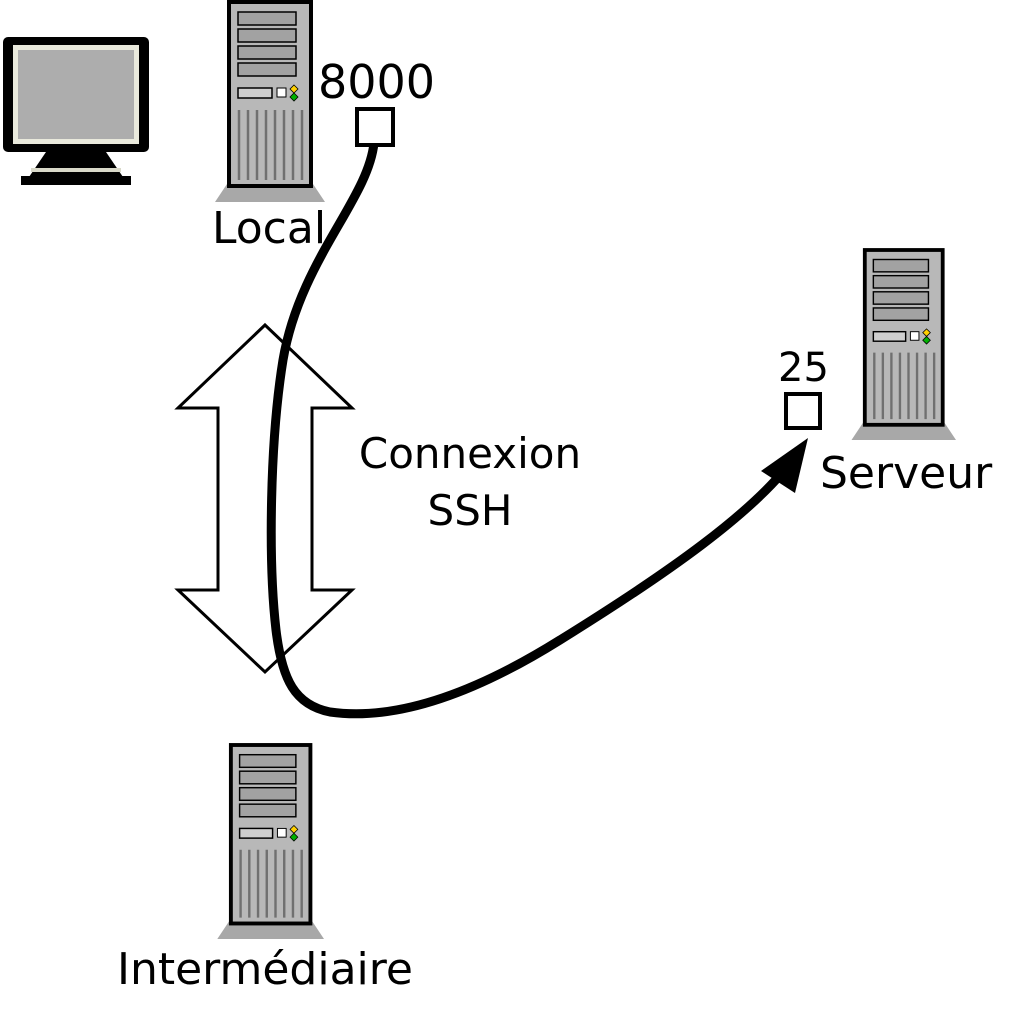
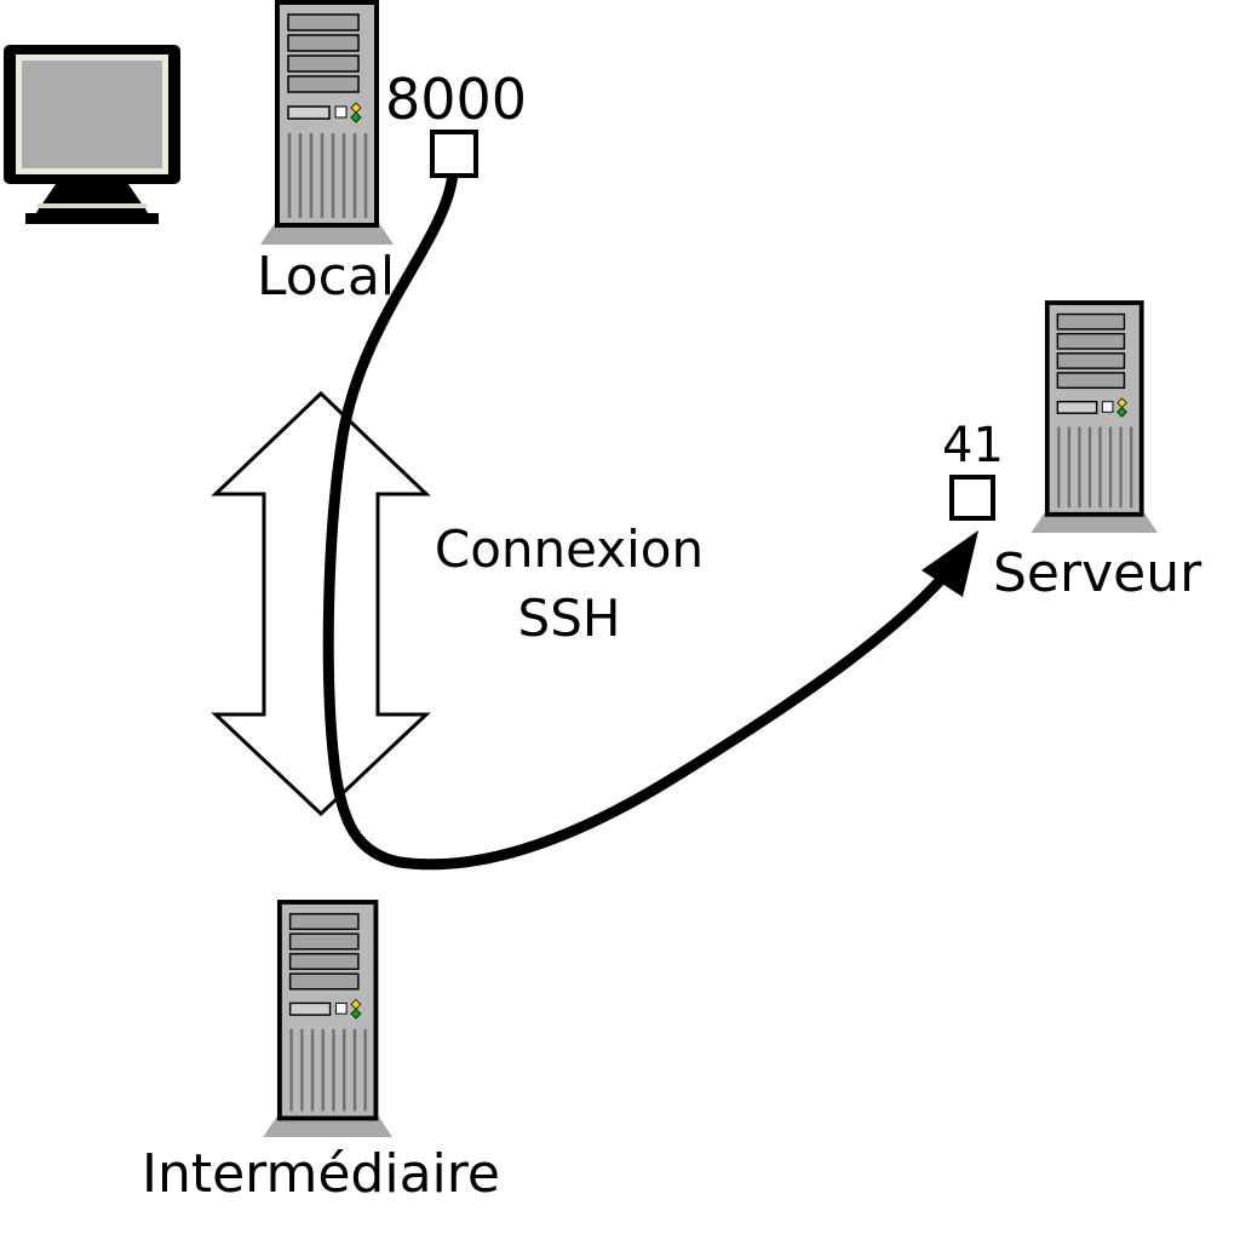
  8000
  Local
  Connexion
  SSH
- 25
+ 41
  Serveur
  Intermédiaire
